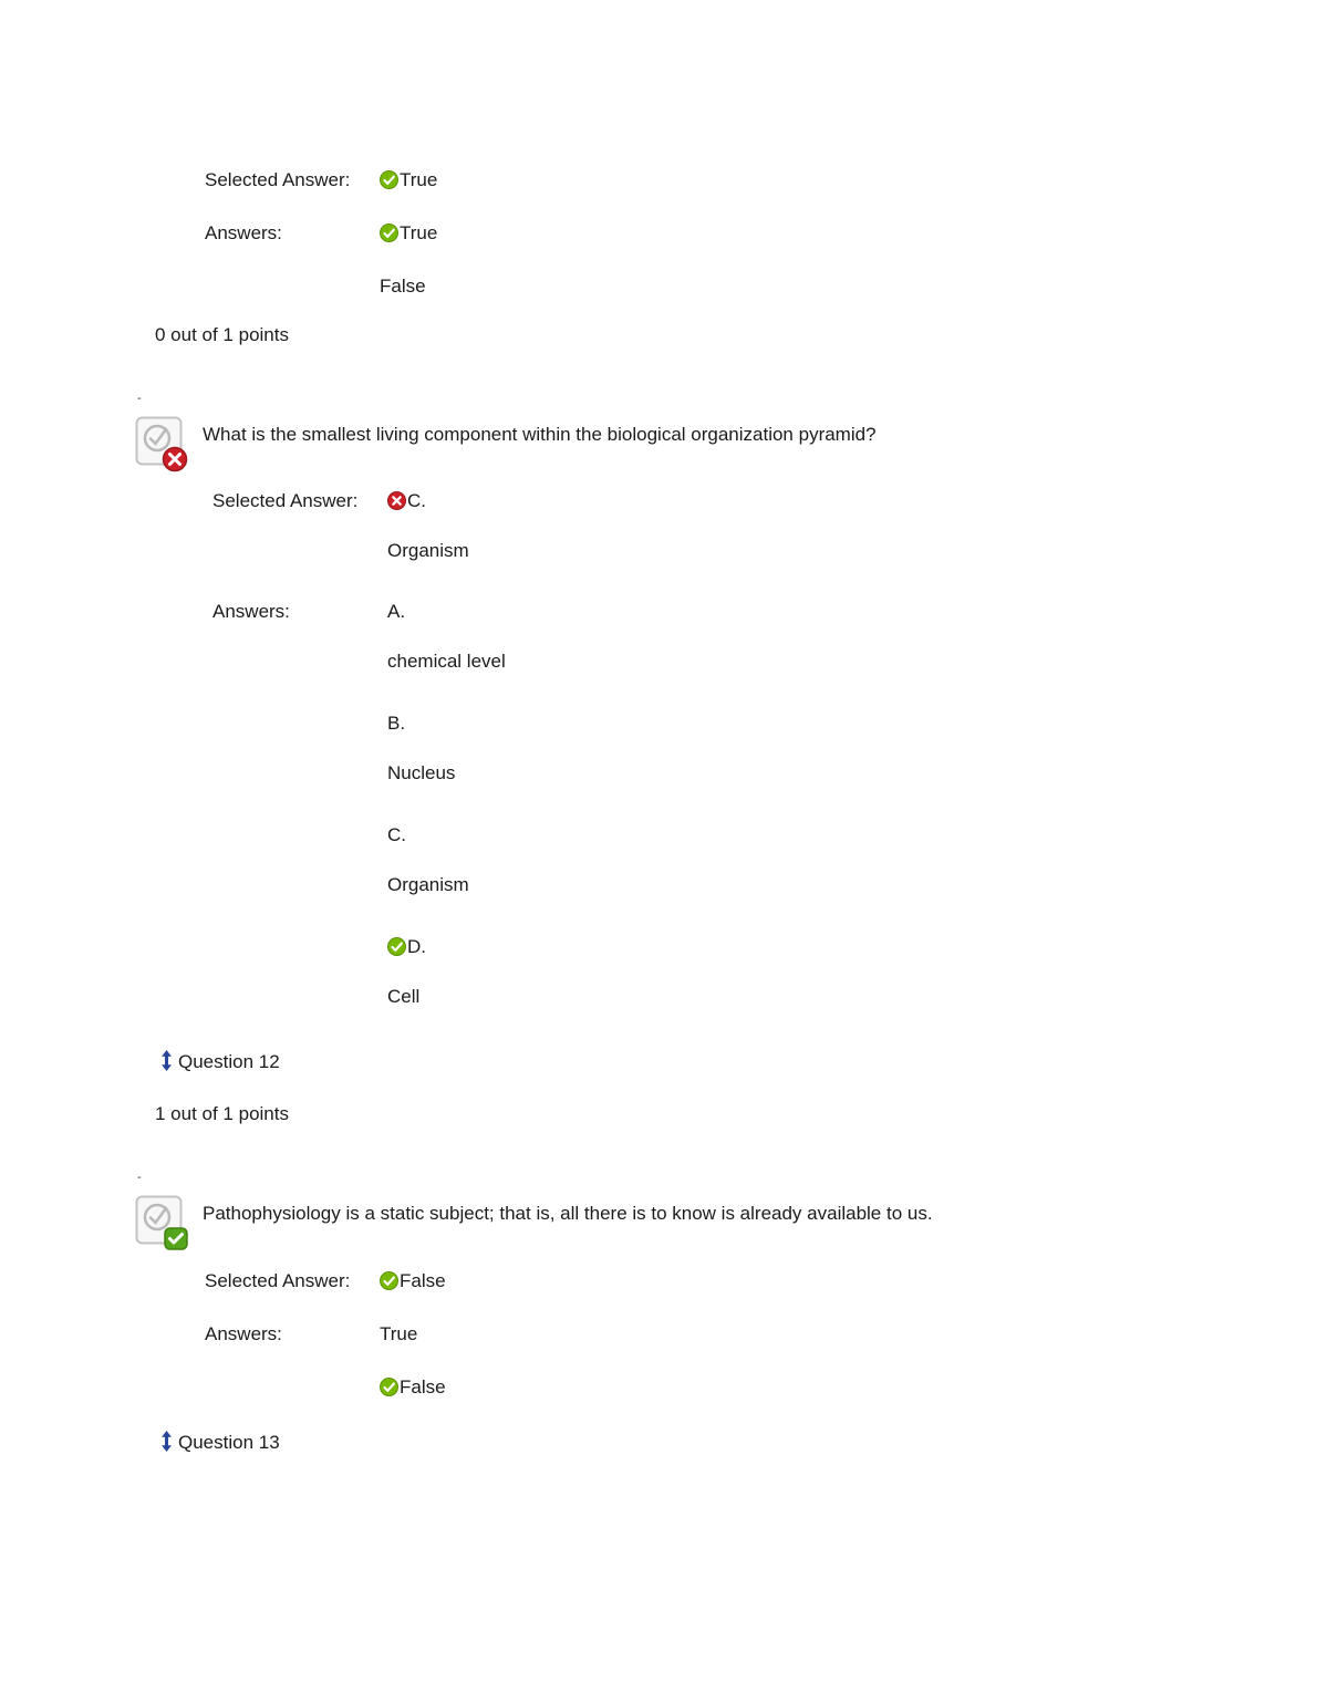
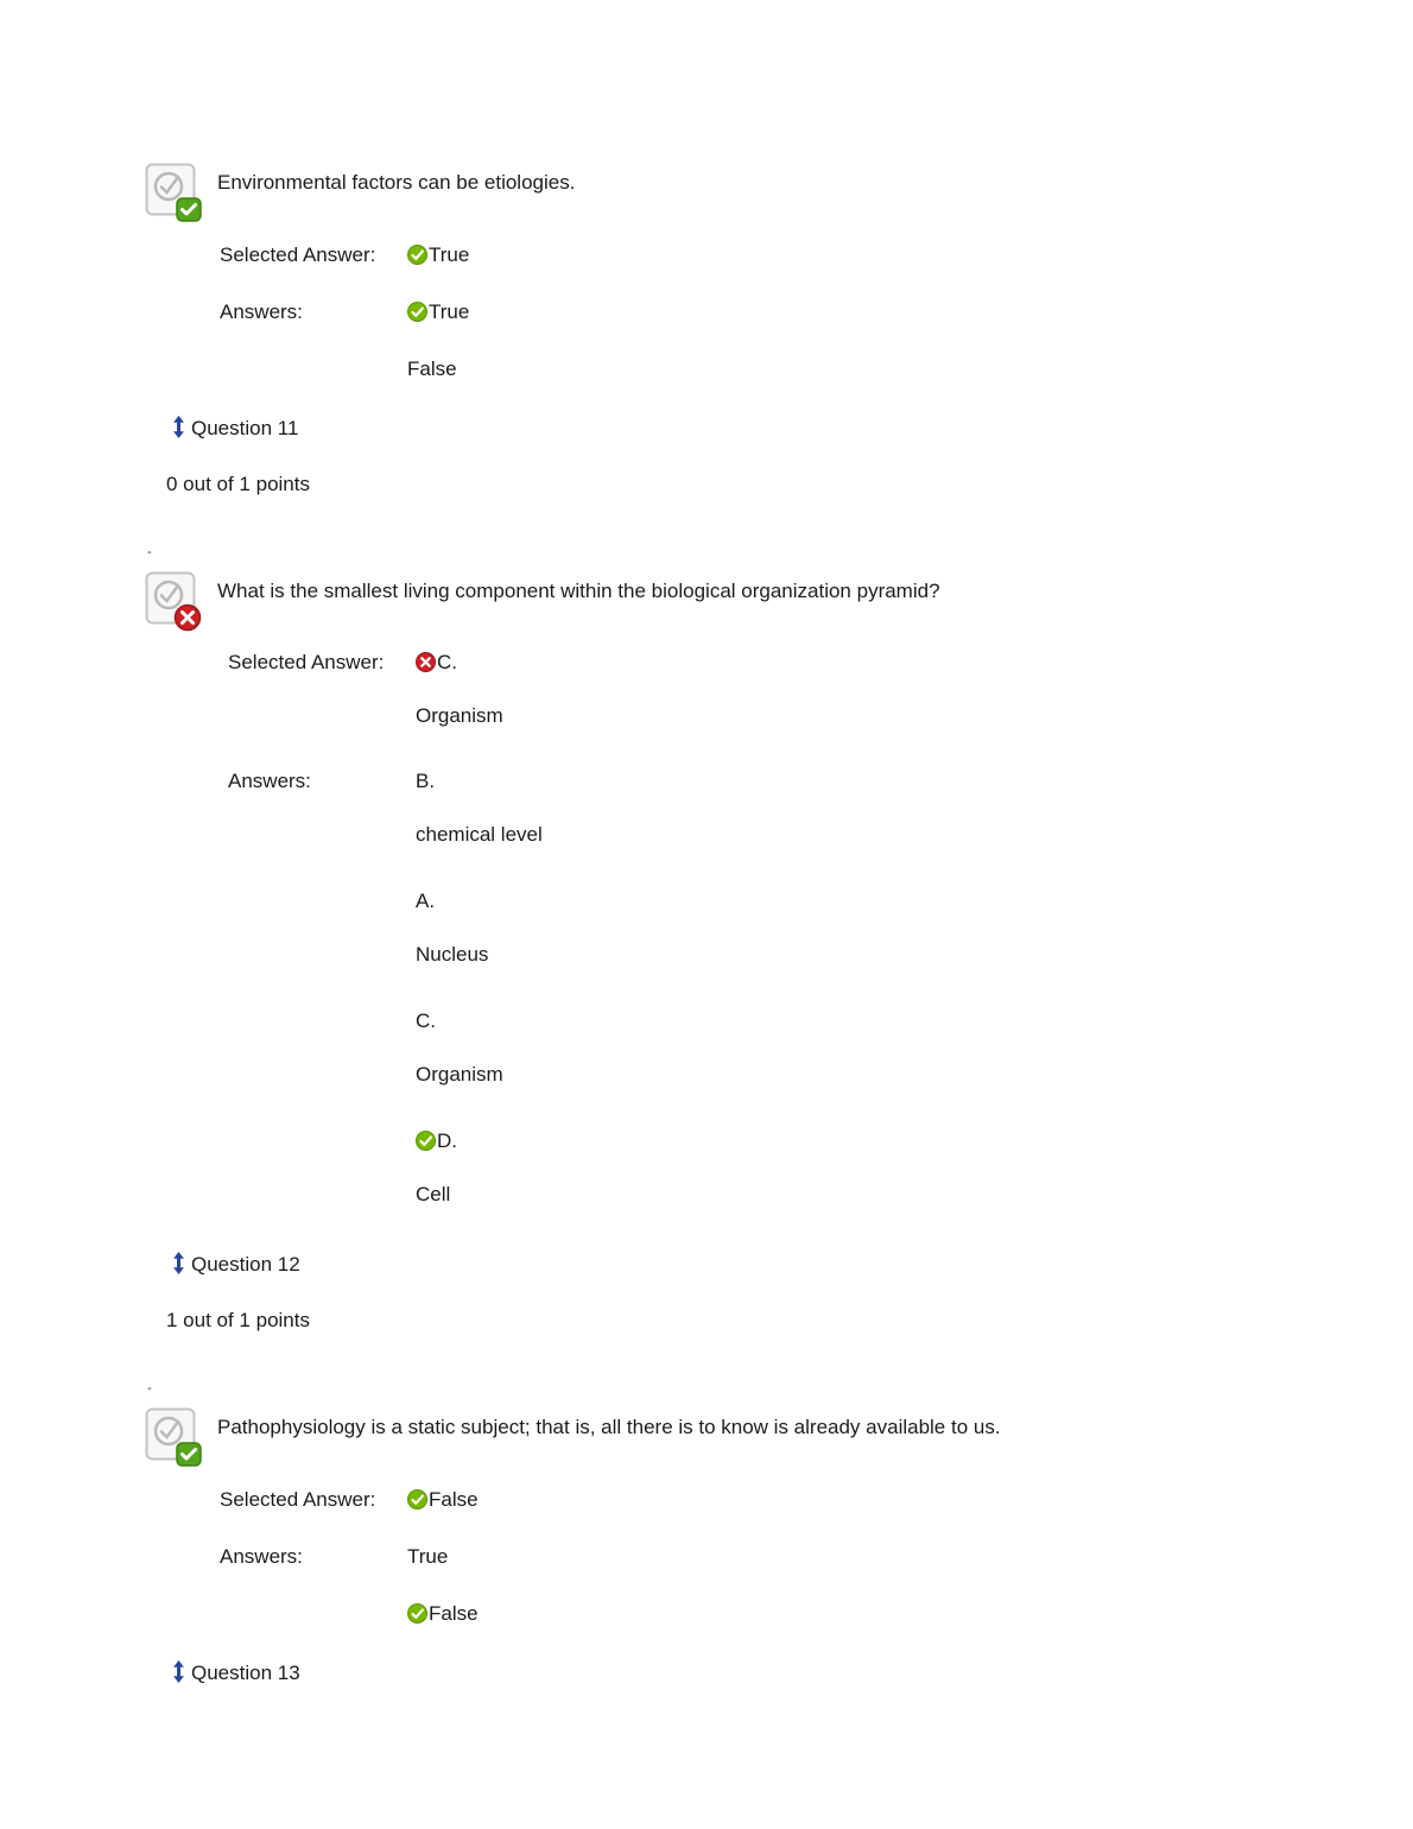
+ Environmental factors can be etiologies.
  Selected Answer:
  True
  Answers:
  True
  False
+ Question 11
  0 out of 1 points
  -
  What is the smallest living component within the biological organization pyramid?
  Selected Answer:
  C.
  Organism
  Answers:
- A.
+ B.
  chemical level
- B.
+ A.
  Nucleus
  C.
  Organism
  D.
  Cell
  Question 12
  1 out of 1 points
  -
  Pathophysiology is a static subject; that is, all there is to know is already available to us.
  Selected Answer:
  False
  Answers:
  True
  False
  Question 13
